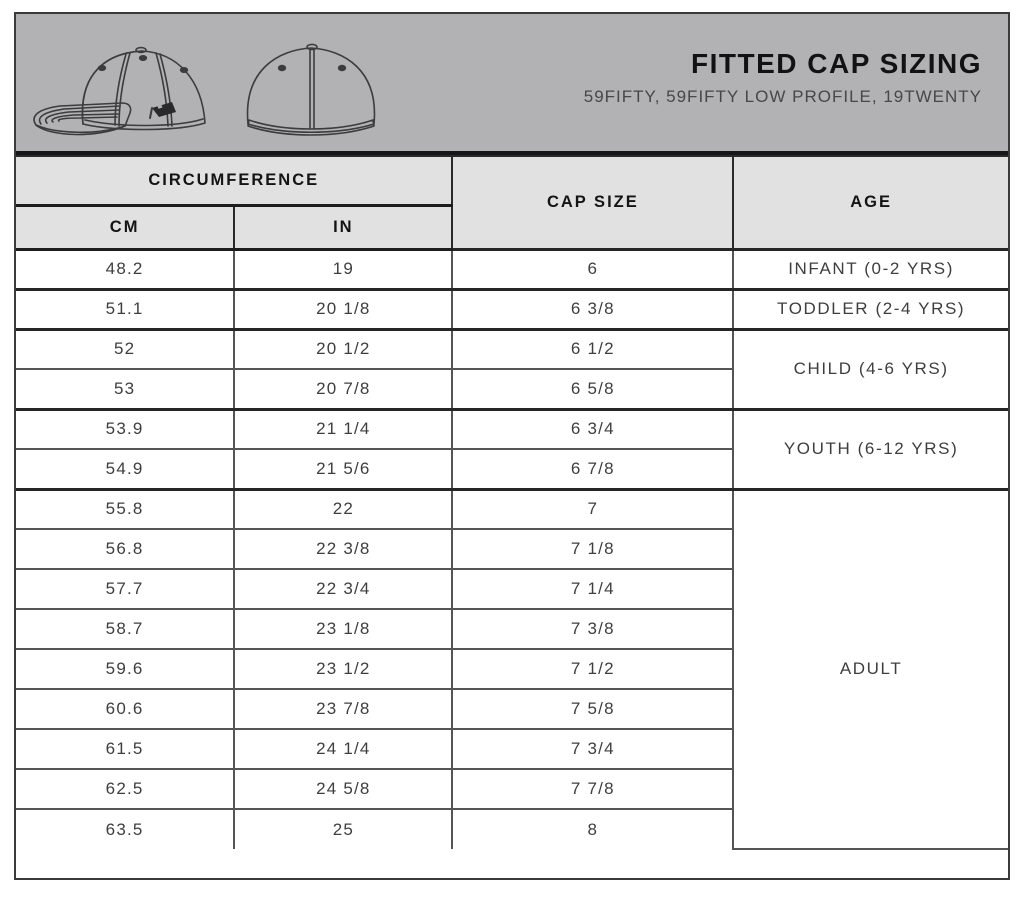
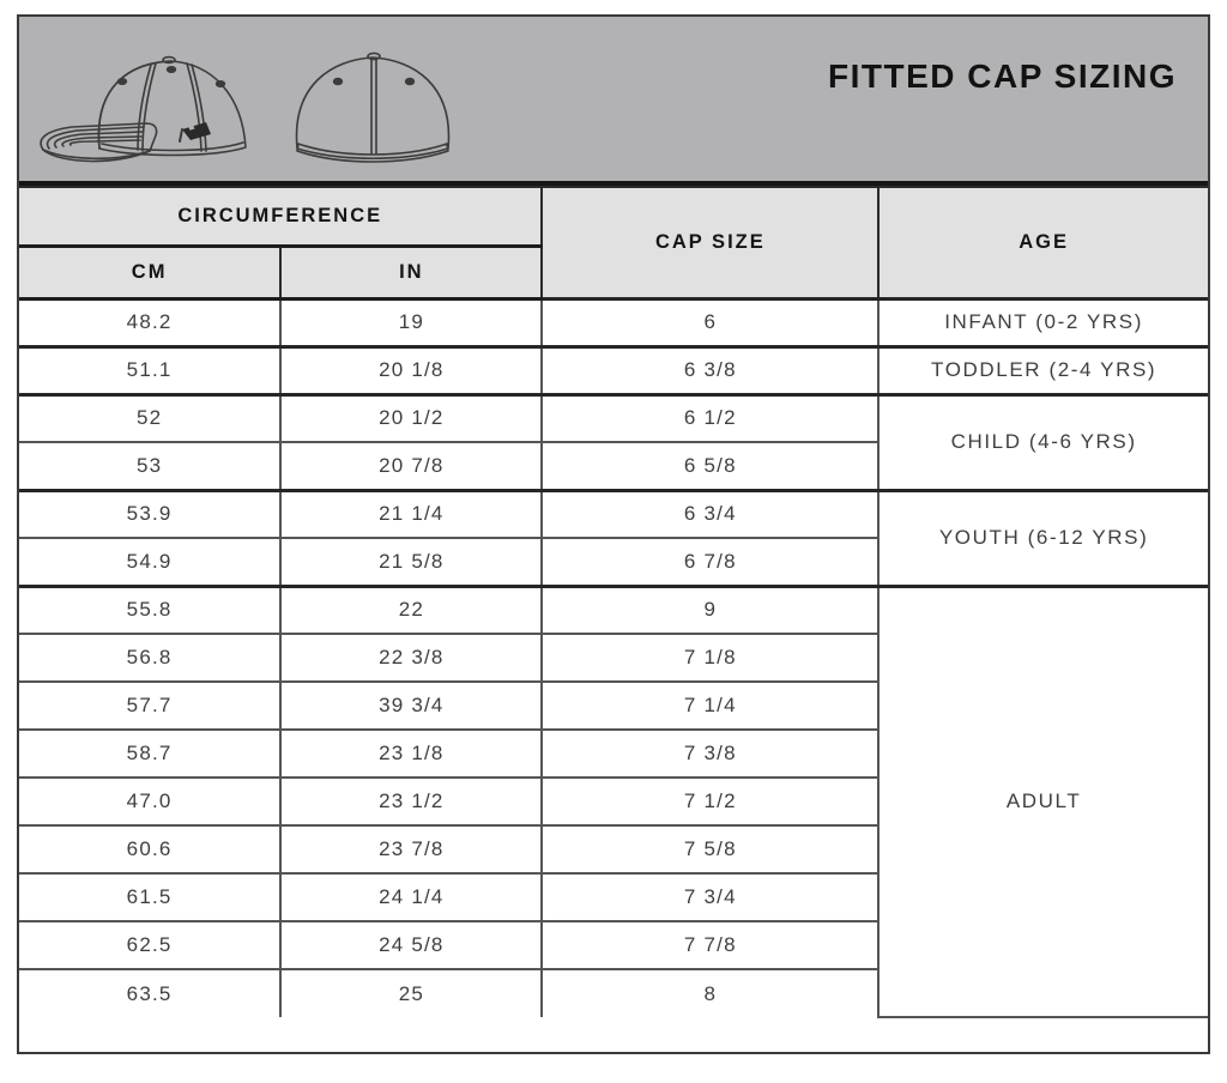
  FITTED CAP SIZING
- 59FIFTY, 59FIFTY LOW PROFILE, 19TWENTY
  CIRCUMFERENCE	CAP SIZE	AGE
  CM	IN
  48.2	19	6	INFANT (0-2 YRS)
  51.1	20 1/8	6 3/8	TODDLER (2-4 YRS)
  52	20 1/2	6 1/2	CHILD (4-6 YRS)
  53	20 7/8	6 5/8
  53.9	21 1/4	6 3/4	YOUTH (6-12 YRS)
- 54.9	21 5/6	6 7/8
+ 54.9	21 5/8	6 7/8
- 55.8	22	7	ADULT
+ 55.8	22	9	ADULT
  56.8	22 3/8	7 1/8
- 57.7	22 3/4	7 1/4
+ 57.7	39 3/4	7 1/4
  58.7	23 1/8	7 3/8
- 59.6	23 1/2	7 1/2
+ 47.0	23 1/2	7 1/2
  60.6	23 7/8	7 5/8
  61.5	24 1/4	7 3/4
  62.5	24 5/8	7 7/8
  63.5	25	8
